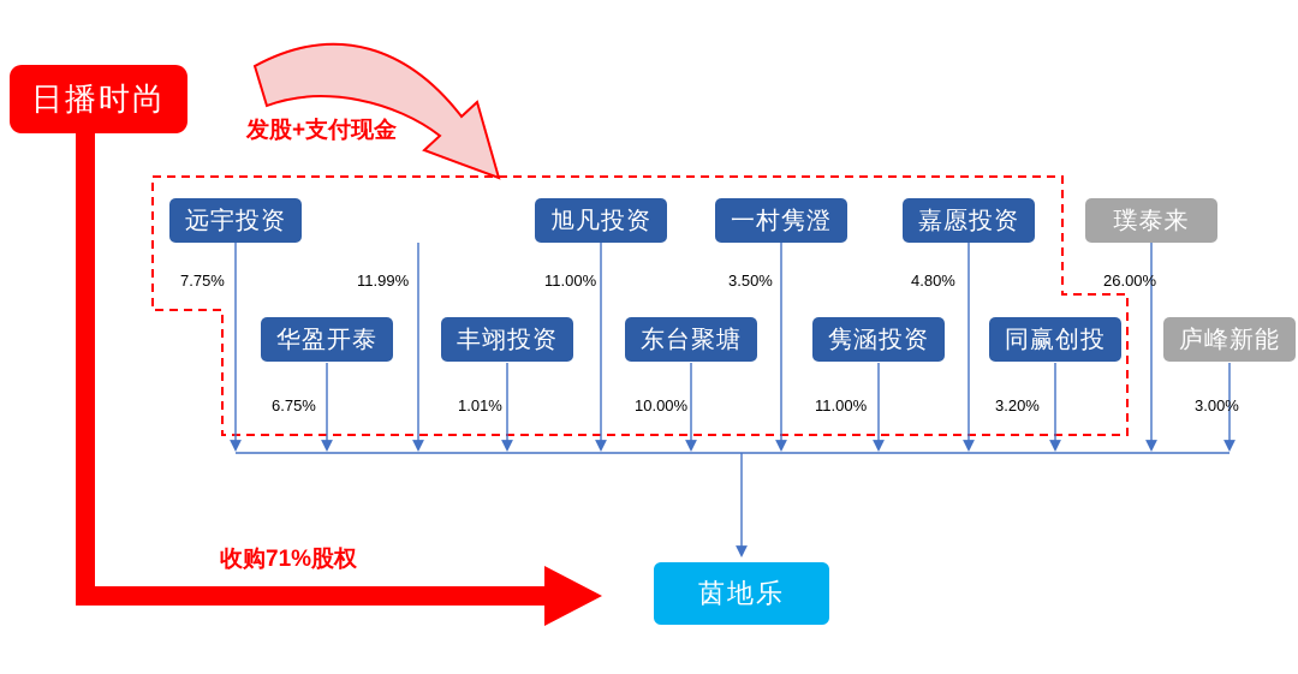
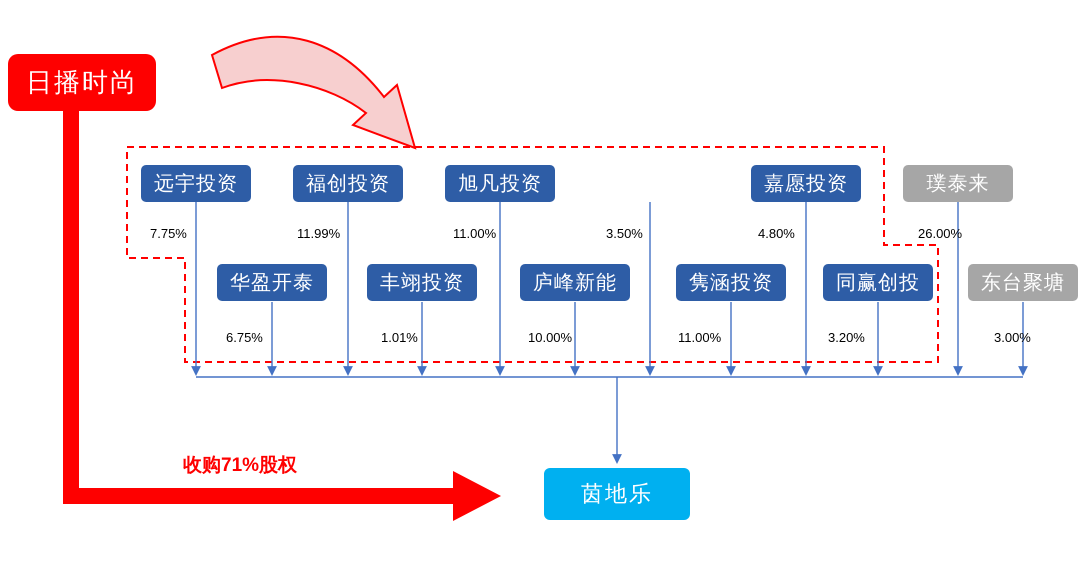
  日播时尚
- 发股+支付现金
  收购71%股权
  远宇投资
+ 福创投资
  旭凡投资
- 一村隽澄
  嘉愿投资
  璞泰来
  7.75%
  11.99%
  11.00%
  3.50%
  4.80%
  26.00%
  华盈开泰
  丰翊投资
- 东台聚塘
+ 庐峰新能
  隽涵投资
  同赢创投
- 庐峰新能
+ 东台聚塘
  6.75%
  1.01%
  10.00%
  11.00%
  3.20%
  3.00%
  茵地乐
